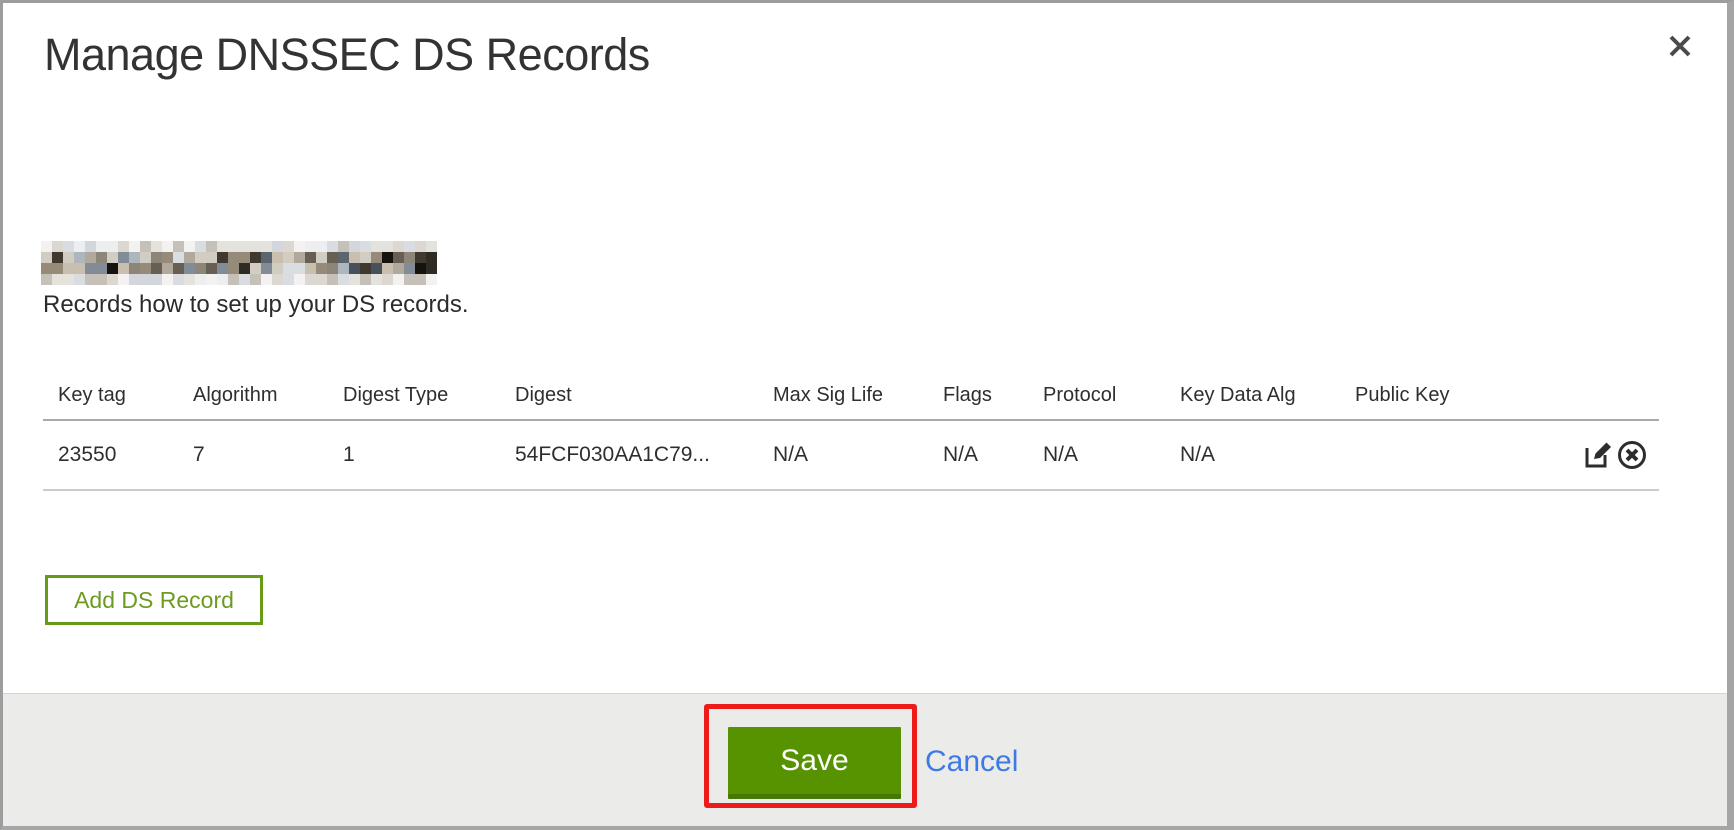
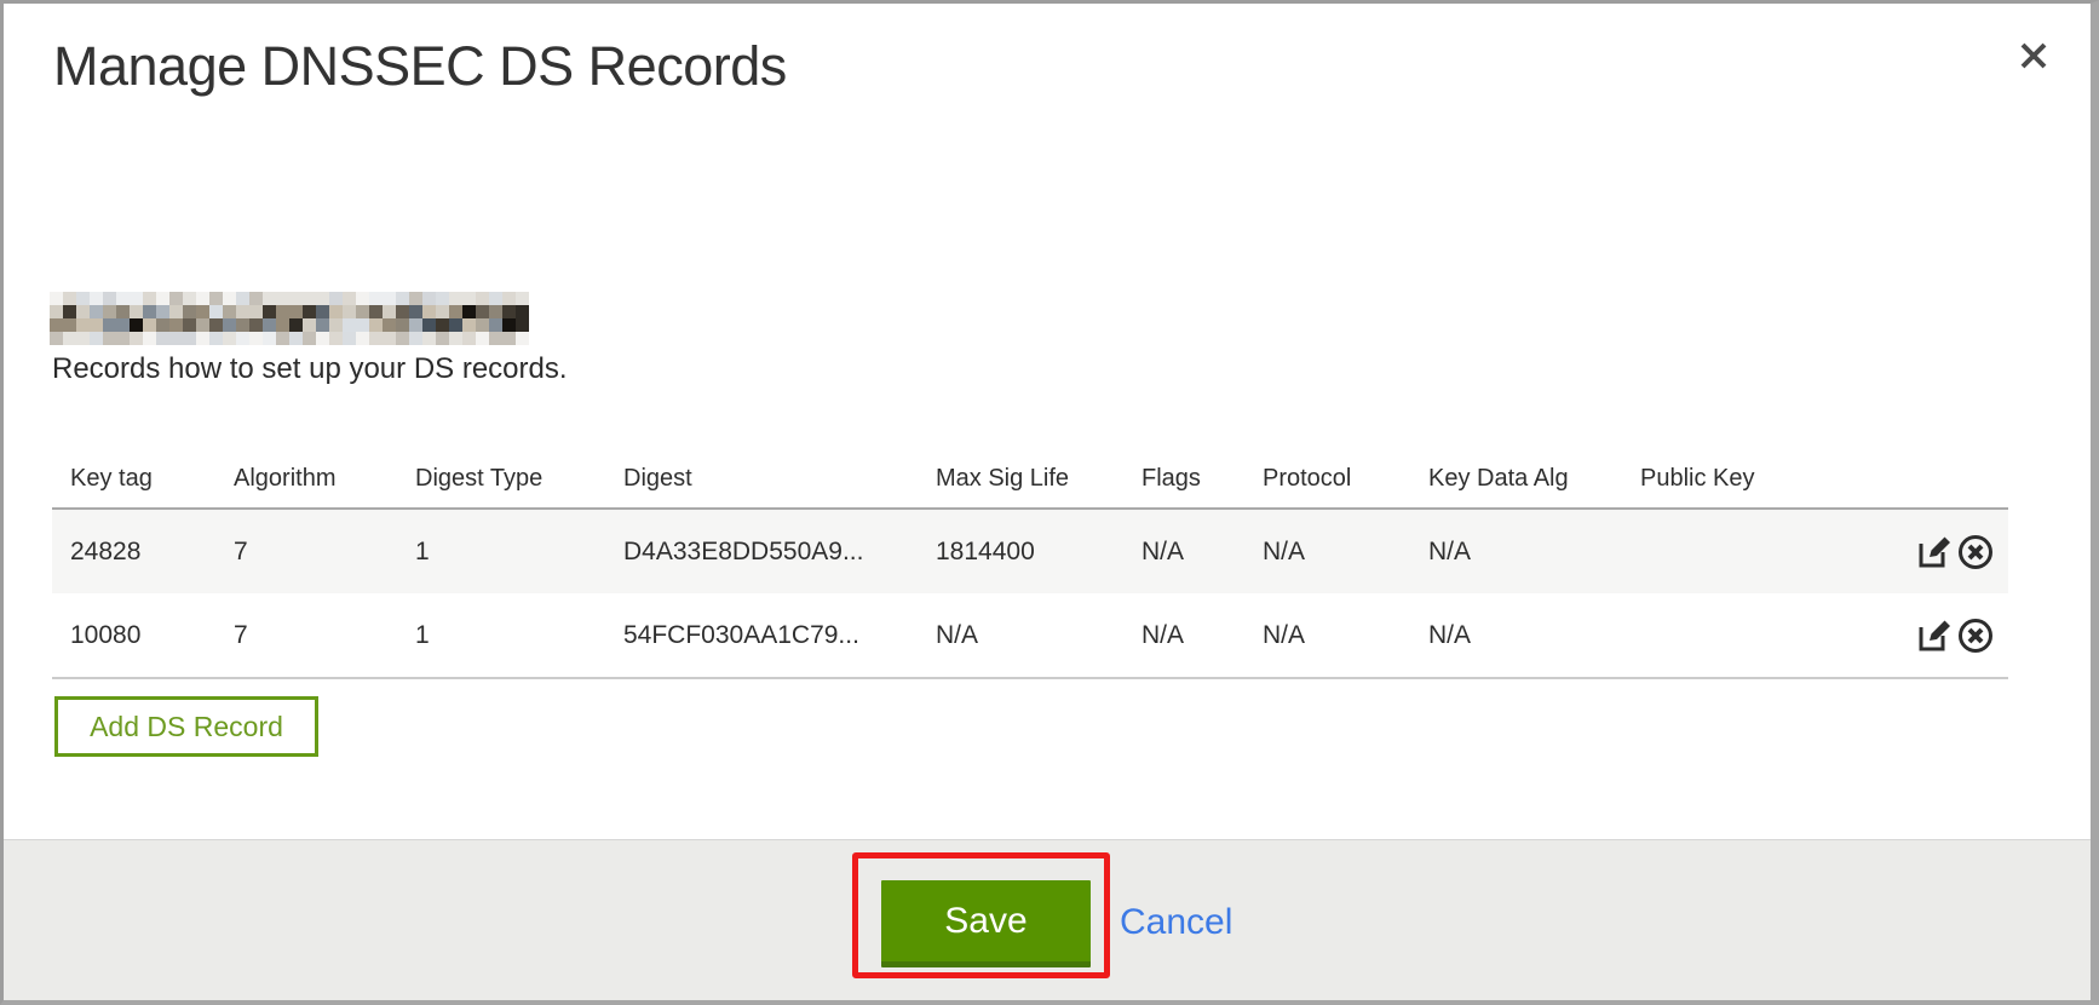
  Manage DNSSEC DS Records
  Records how to set up your DS records.
  Key tag	Algorithm	Digest Type	Digest	Max Sig Life	Flags	Protocol	Key Data Alg	Public Key
+ 24828	7	1	D4A33E8DD550A9...	1814400	N/A	N/A	N/A
- 23550	7	1	54FCF030AA1C79...	N/A	N/A	N/A	N/A
+ 10080	7	1	54FCF030AA1C79...	N/A	N/A	N/A	N/A
  Add DS Record
  Save
  Cancel
